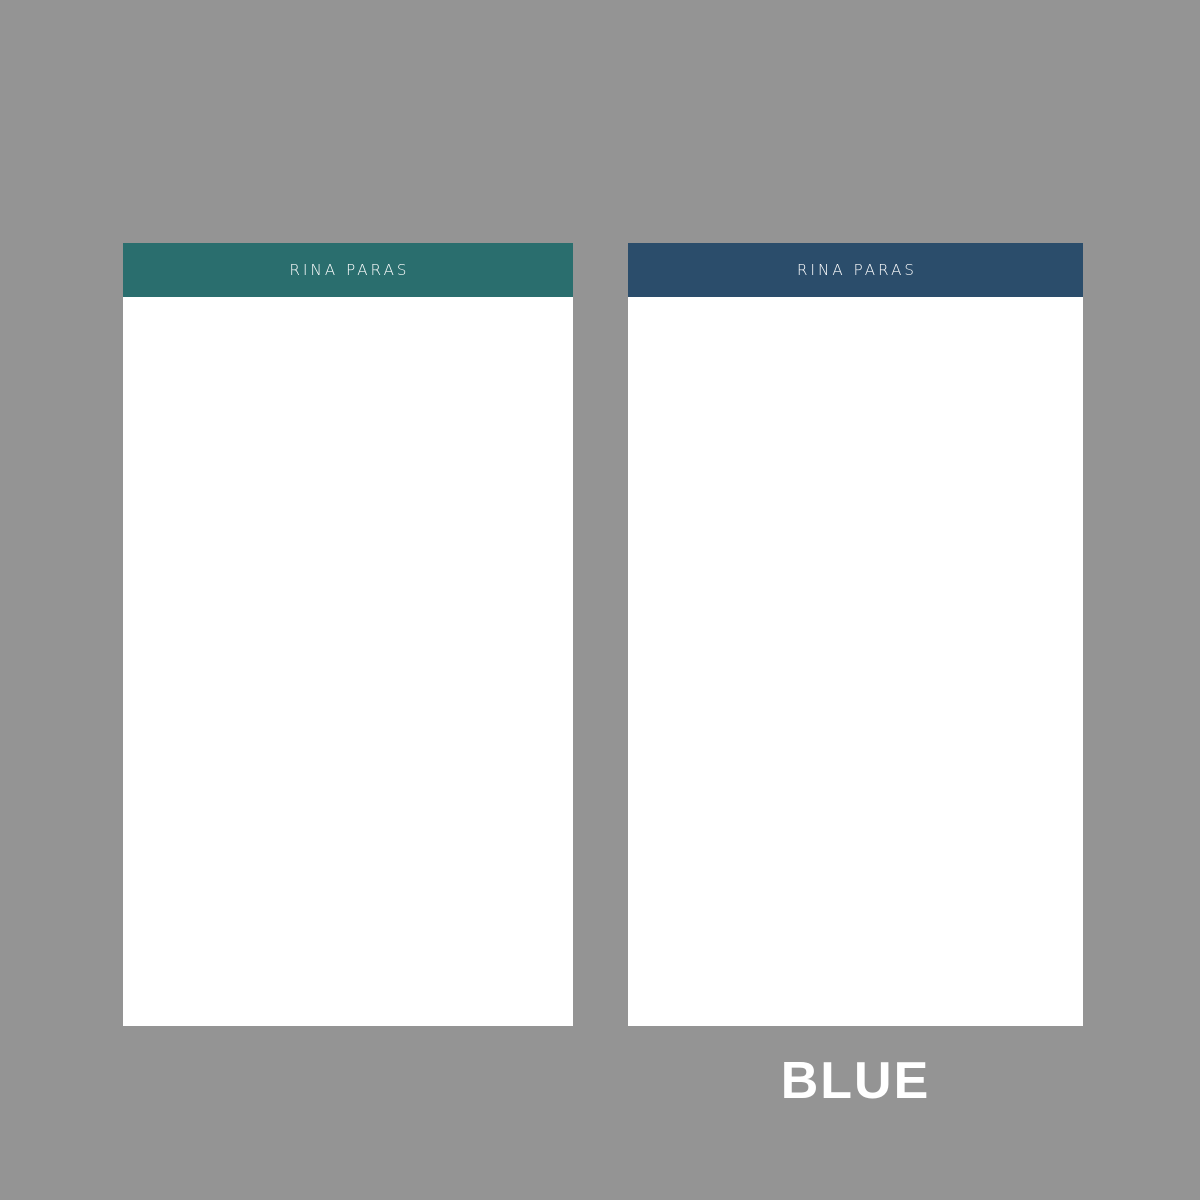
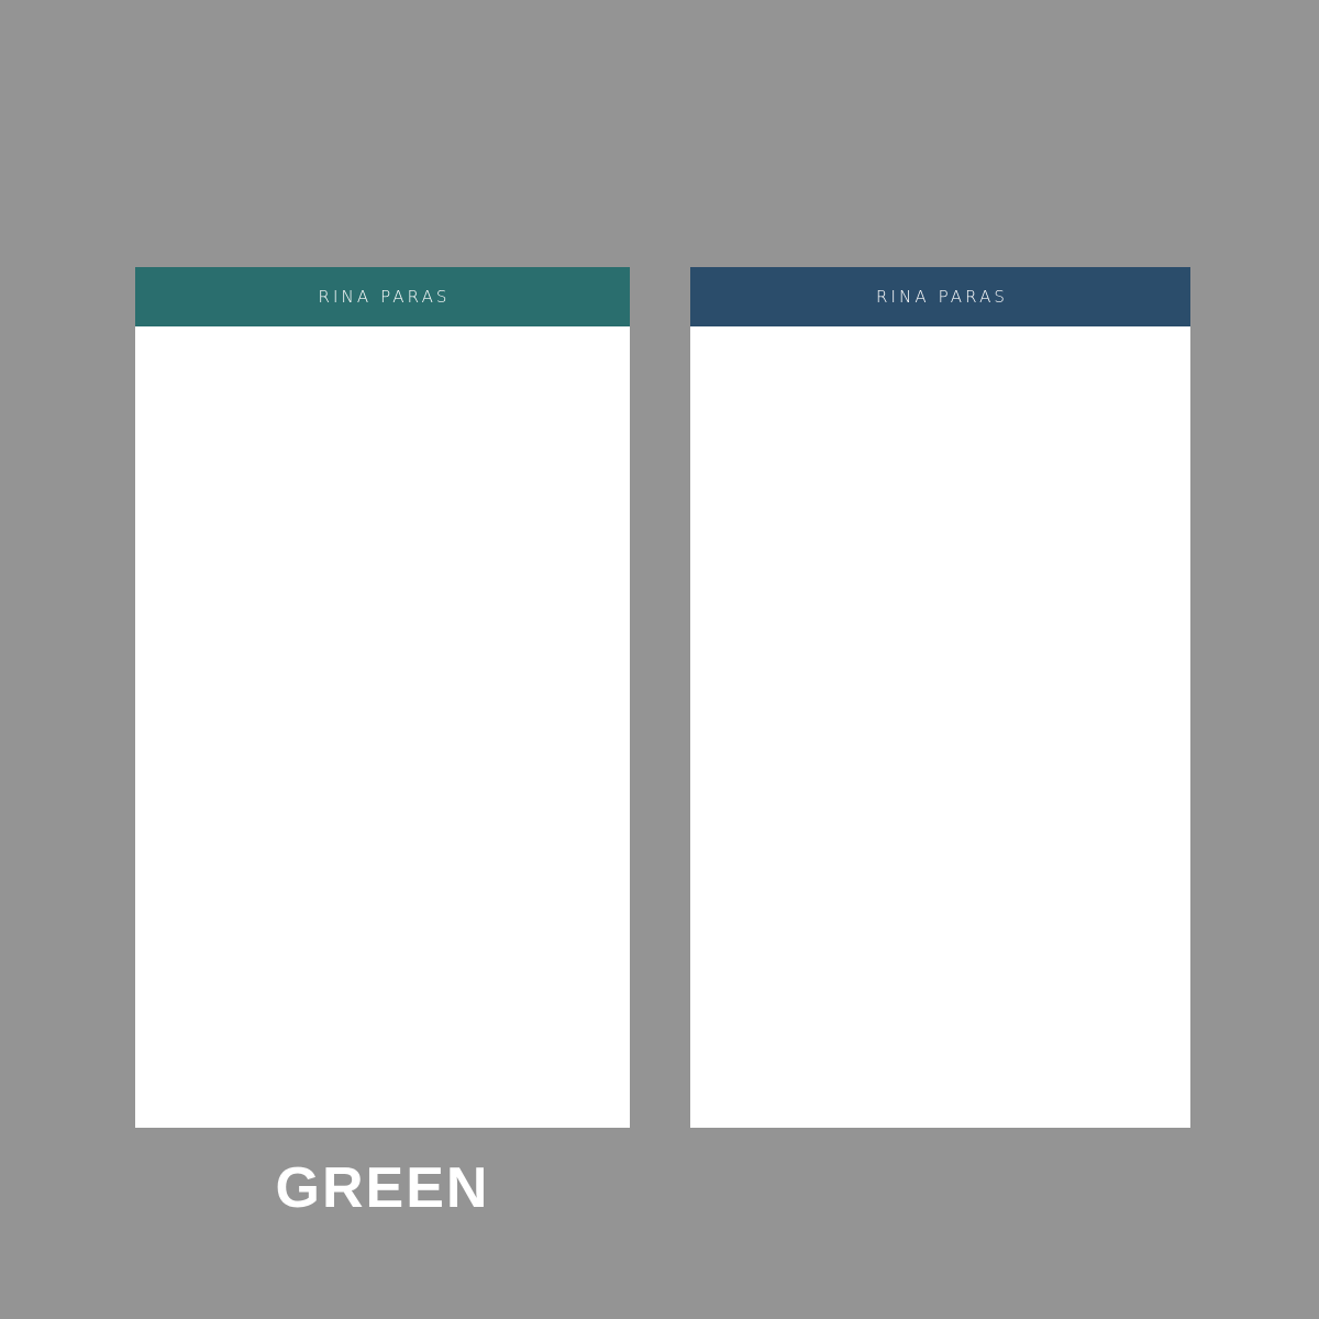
  RINA PARAS
+ GREEN
  RINA PARAS
- BLUE
